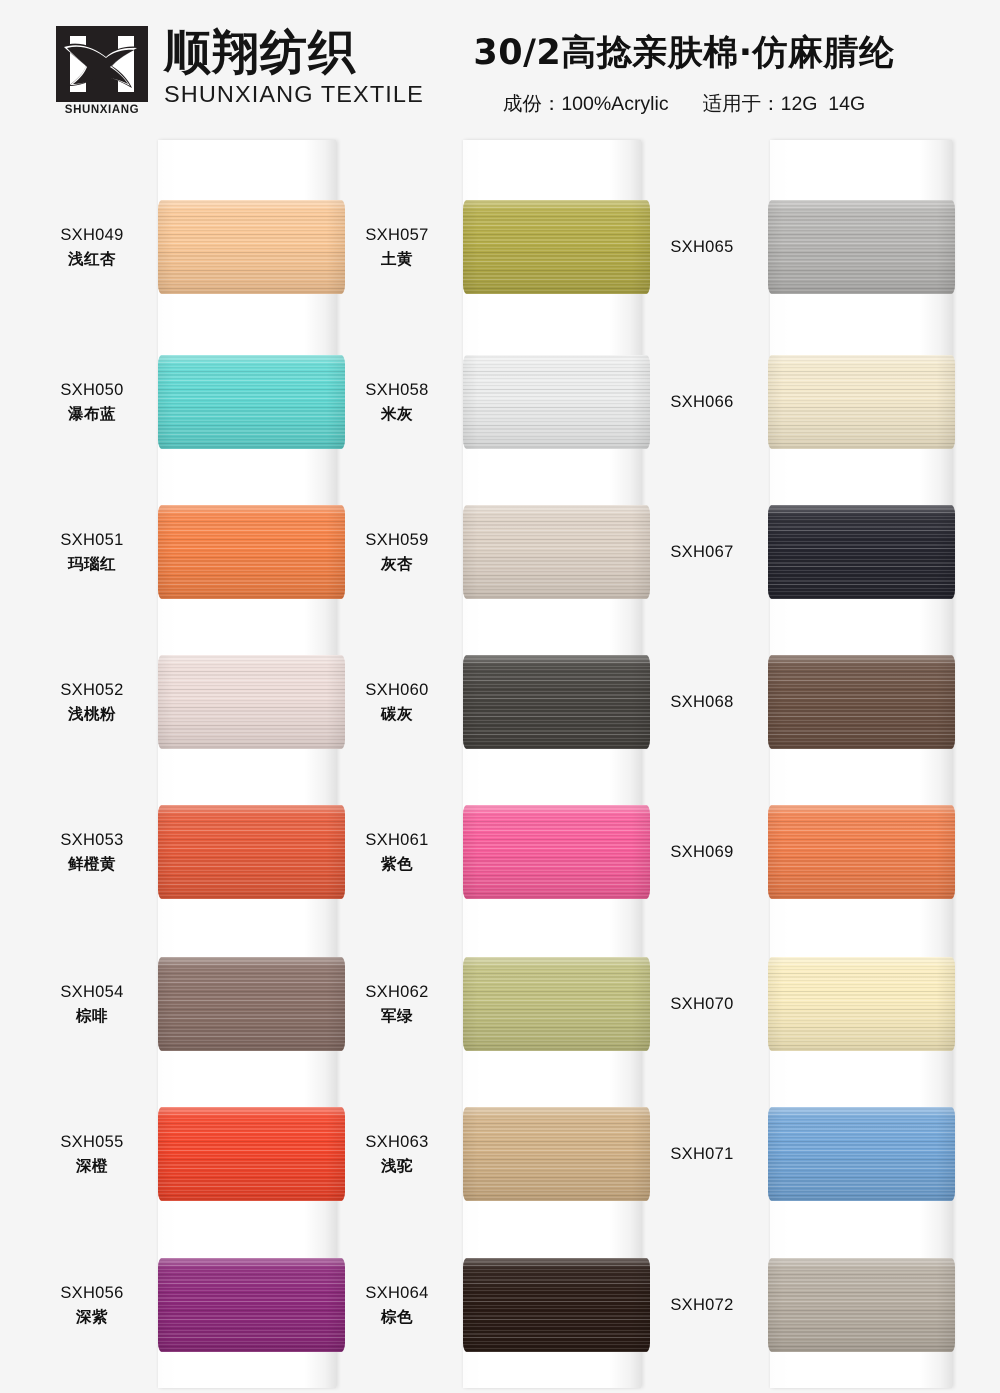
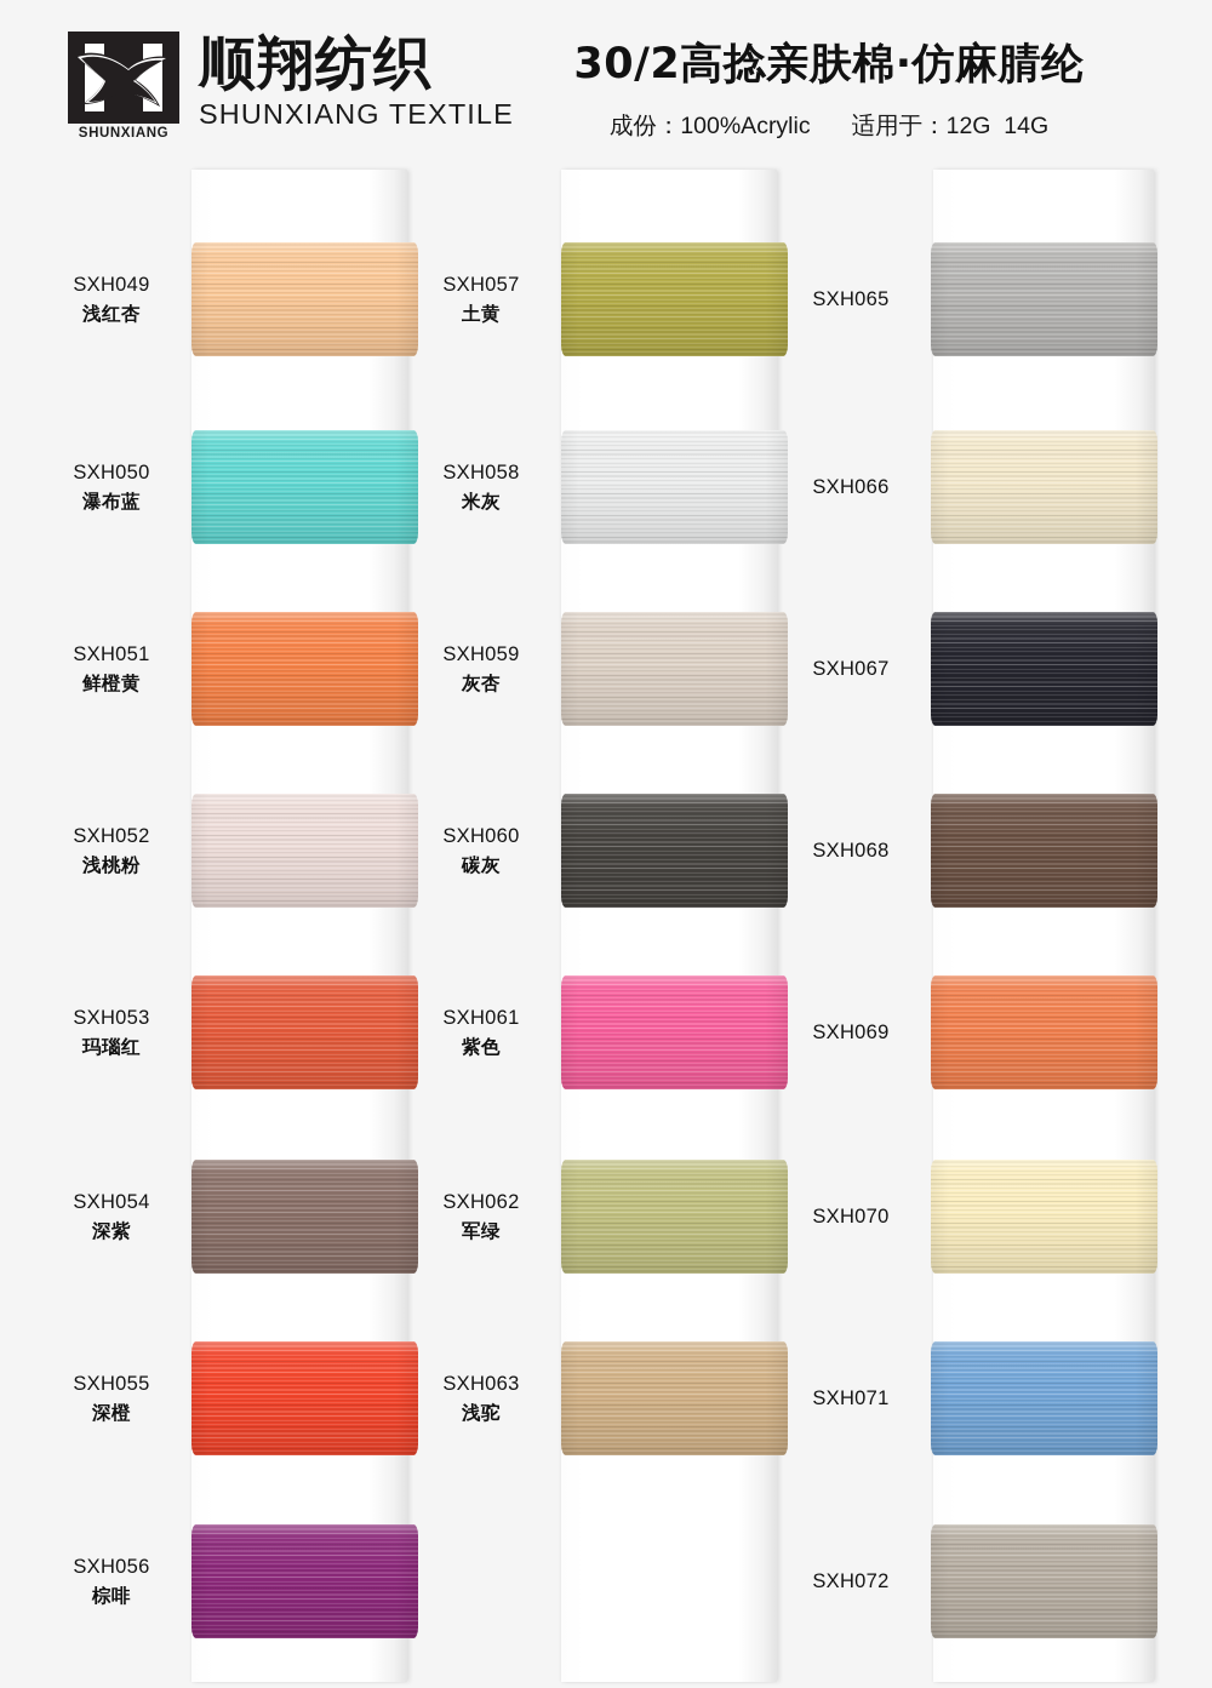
  SHUNXIANG
  顺翔纺织
  SHUNXIANG TEXTILE
  30/2高捻亲肤棉·仿麻腈纶
  成份：100%Acrylic
  适用于：12G 14G
  SXH049
  浅红杏
  SXH050
  瀑布蓝
  SXH051
- 玛瑙红
+ 鲜橙黄
  SXH052
  浅桃粉
  SXH053
- 鲜橙黄
+ 玛瑙红
  SXH054
- 棕啡
+ 深紫
  SXH055
  深橙
  SXH056
- 深紫
+ 棕啡
  SXH057
  土黄
  SXH058
  米灰
  SXH059
  灰杏
  SXH060
  碳灰
  SXH061
  紫色
  SXH062
  军绿
  SXH063
  浅驼
- SXH064
- 棕色
  SXH065
  SXH066
  SXH067
  SXH068
  SXH069
  SXH070
  SXH071
  SXH072
